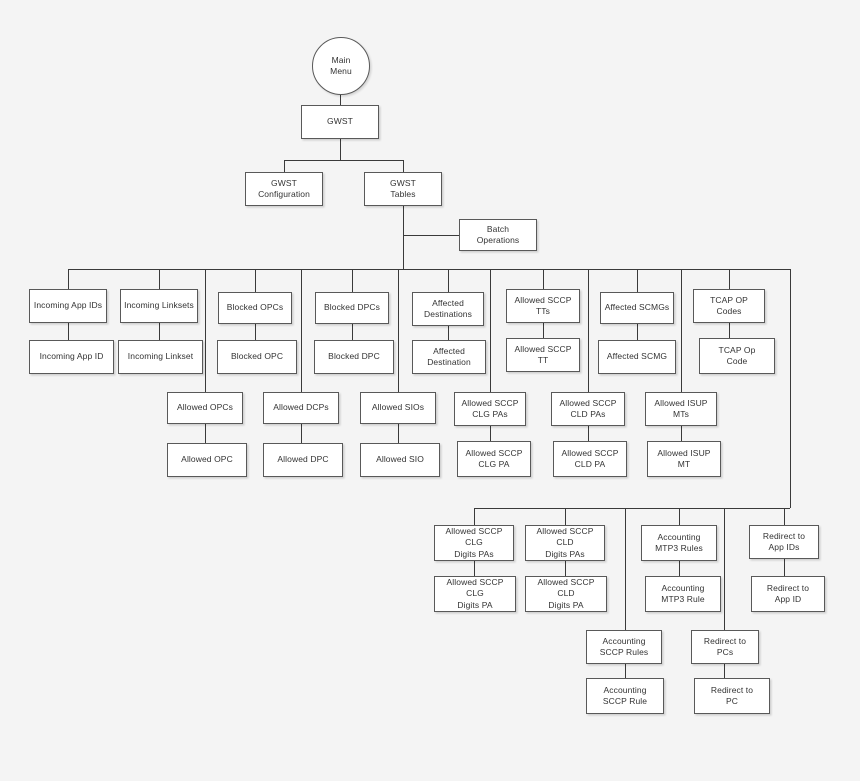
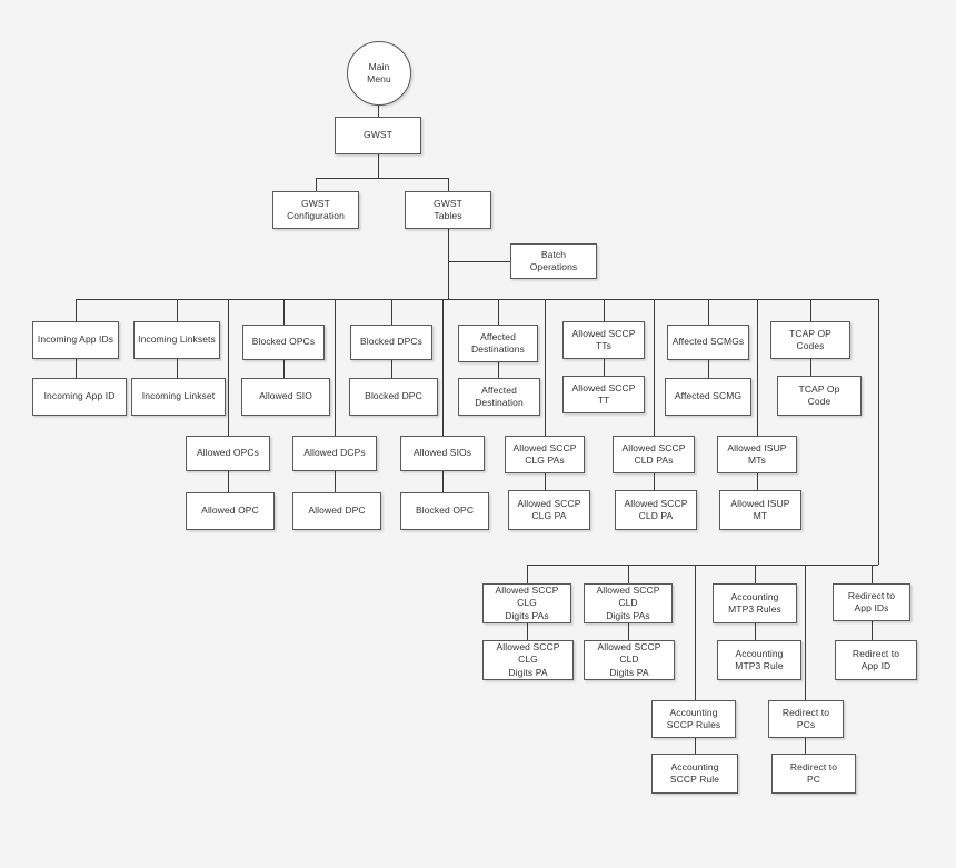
  Main
  Menu
  GWST
  GWST
  Configuration
  GWST
  Tables
  Batch
  Operations
  Incoming App IDs
  Incoming App ID
  Incoming Linksets
  Incoming Linkset
  Blocked OPCs
- Blocked OPC
+ Allowed SIO
  Allowed OPCs
  Allowed OPC
  Blocked DPCs
  Blocked DPC
  Allowed DCPs
  Allowed DPC
  Affected
  Destinations
  Affected
  Destination
  Allowed SIOs
- Allowed SIO
+ Blocked OPC
  Allowed SCCP
  TTs
  Allowed SCCP
  TT
  Allowed SCCP
  CLG PAs
  Allowed SCCP
  CLG PA
  Affected SCMGs
  Affected SCMG
  Allowed SCCP
  CLD PAs
  Allowed SCCP
  CLD PA
  TCAP OP
  Codes
  TCAP Op
  Code
  Allowed ISUP
  MTs
  Allowed ISUP
  MT
  Allowed SCCP CLG
  Digits PAs
  Allowed SCCP CLG
  Digits PA
  Allowed SCCP CLD
  Digits PAs
  Allowed SCCP CLD
  Digits PA
  Accounting
  MTP3 Rules
  Accounting
  MTP3 Rule
  Redirect to
  App IDs
  Redirect to
  App ID
  Accounting
  SCCP Rules
  Accounting
  SCCP Rule
  Redirect to
  PCs
  Redirect to
  PC
